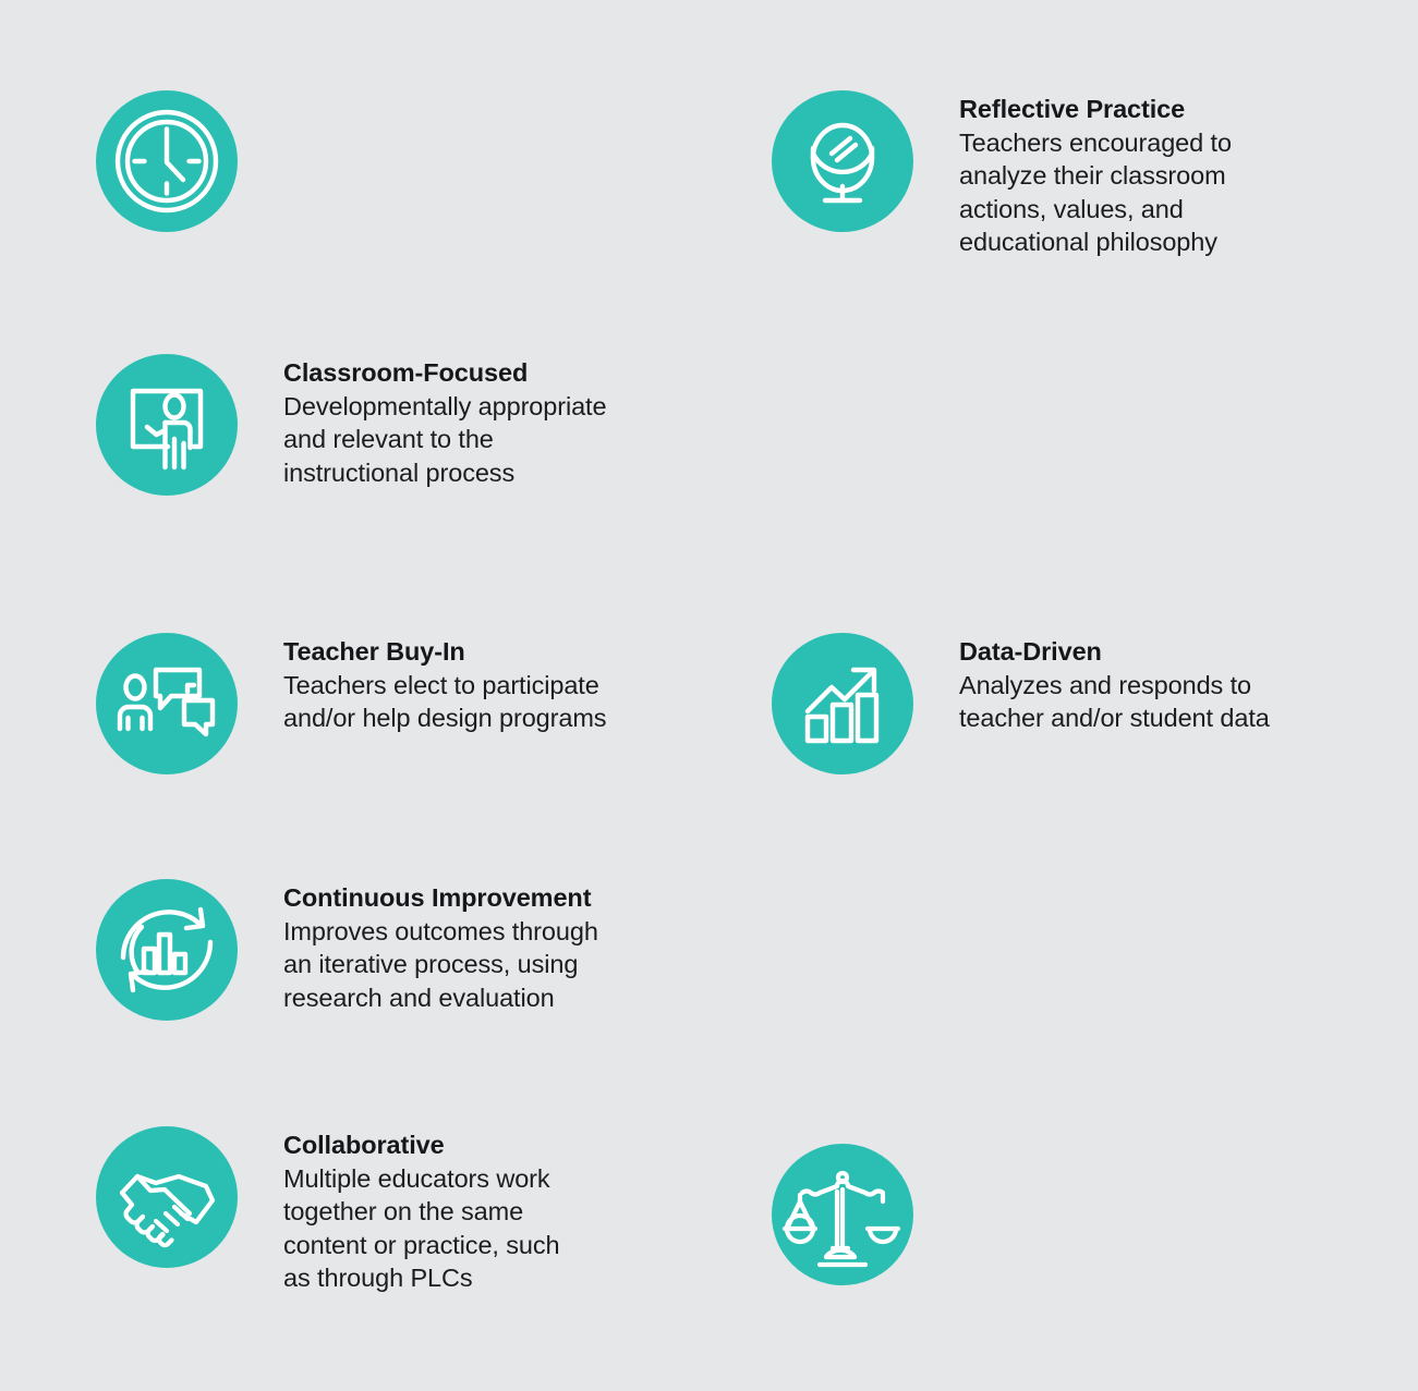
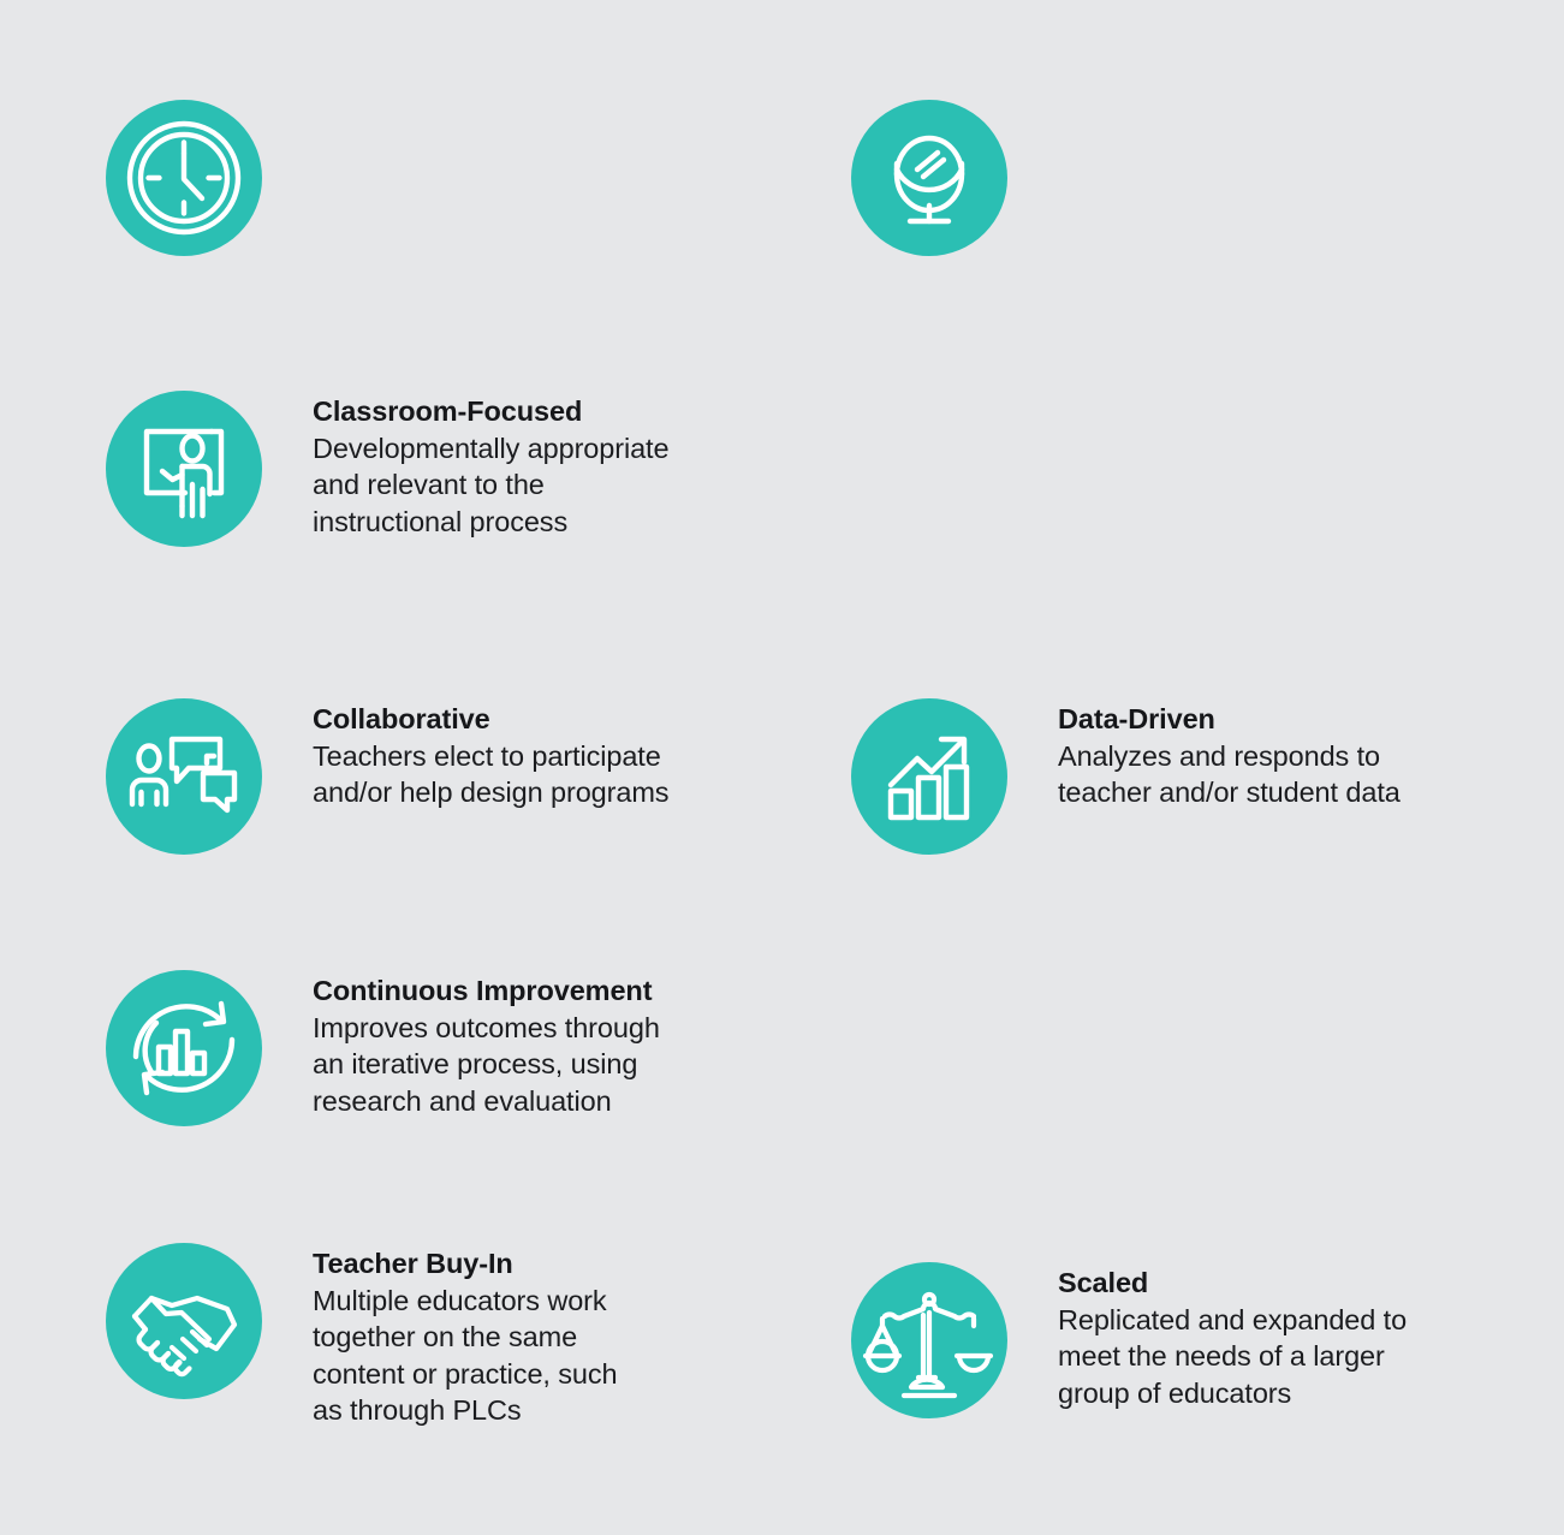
- Reflective Practice
- Teachers encouraged to
- analyze their classroom
- actions, values, and
- educational philosophy
  Classroom-Focused
  Developmentally appropriate
  and relevant to the
  instructional process
- Teacher Buy-In
+ Collaborative
  Teachers elect to participate
  and/or help design programs
  Data-Driven
  Analyzes and responds to
  teacher and/or student data
  Continuous Improvement
  Improves outcomes through
  an iterative process, using
  research and evaluation
- Collaborative
+ Teacher Buy-In
  Multiple educators work
  together on the same
  content or practice, such
  as through PLCs
+ Scaled
+ Replicated and expanded to
+ meet the needs of a larger
+ group of educators
